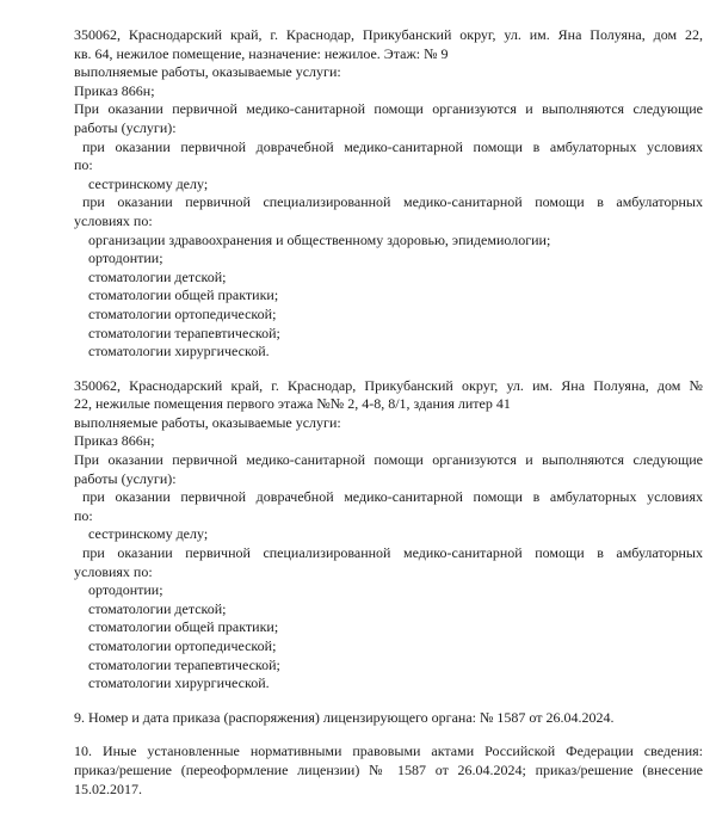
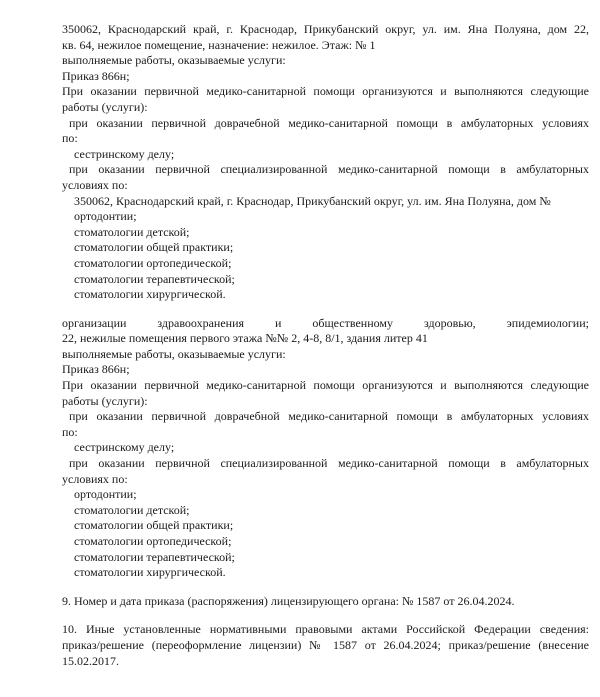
  350062, Краснодарский край, г. Краснодар, Прикубанский округ, ул. им. Яна Полуяна, дом 22,
- кв. 64, нежилое помещение, назначение: нежилое. Этаж: № 9
+ кв. 64, нежилое помещение, назначение: нежилое. Этаж: № 1
  выполняемые работы, оказываемые услуги:
  Приказ 866н;
  При оказании первичной медико-санитарной помощи организуются и выполняются следующие
  работы (услуги):
  при оказании первичной доврачебной медико-санитарной помощи в амбулаторных условиях
  по:
  сестринскому делу;
  при оказании первичной специализированной медико-санитарной помощи в амбулаторных
  условиях по:
- организации здравоохранения и общественному здоровью, эпидемиологии;
+ 350062, Краснодарский край, г. Краснодар, Прикубанский округ, ул. им. Яна Полуяна, дом №
  ортодонтии;
  стоматологии детской;
  стоматологии общей практики;
  стоматологии ортопедической;
  стоматологии терапевтической;
  стоматологии хирургической.
- 350062, Краснодарский край, г. Краснодар, Прикубанский округ, ул. им. Яна Полуяна, дом №
+ организации здравоохранения и общественному здоровью, эпидемиологии;
  22, нежилые помещения первого этажа №№ 2, 4-8, 8/1, здания литер 41
  выполняемые работы, оказываемые услуги:
  Приказ 866н;
  При оказании первичной медико-санитарной помощи организуются и выполняются следующие
  работы (услуги):
  при оказании первичной доврачебной медико-санитарной помощи в амбулаторных условиях
  по:
  сестринскому делу;
  при оказании первичной специализированной медико-санитарной помощи в амбулаторных
  условиях по:
  ортодонтии;
  стоматологии детской;
  стоматологии общей практики;
  стоматологии ортопедической;
  стоматологии терапевтической;
  стоматологии хирургической.
  9. Номер и дата приказа (распоряжения) лицензирующего органа: № 1587 от 26.04.2024.
  10. Иные установленные нормативными правовыми актами Российской Федерации сведения:
  приказ/решение (переоформление лицензии) № 1587 от 26.04.2024; приказ/решение (внесение
  15.02.2017.
